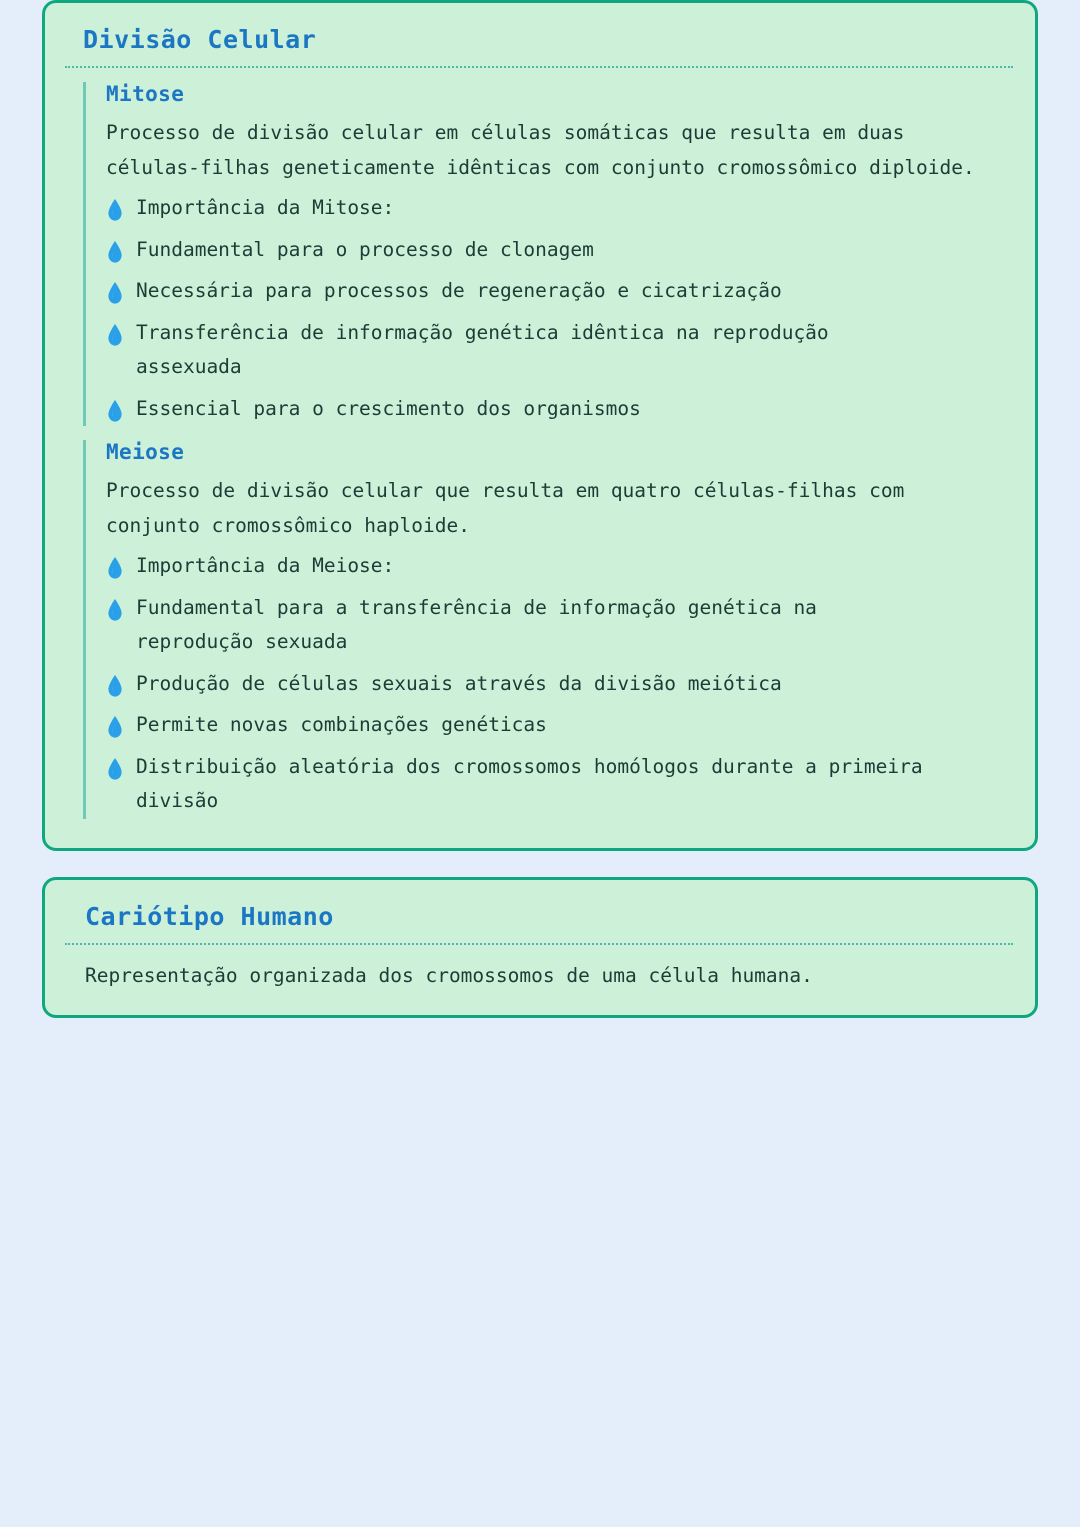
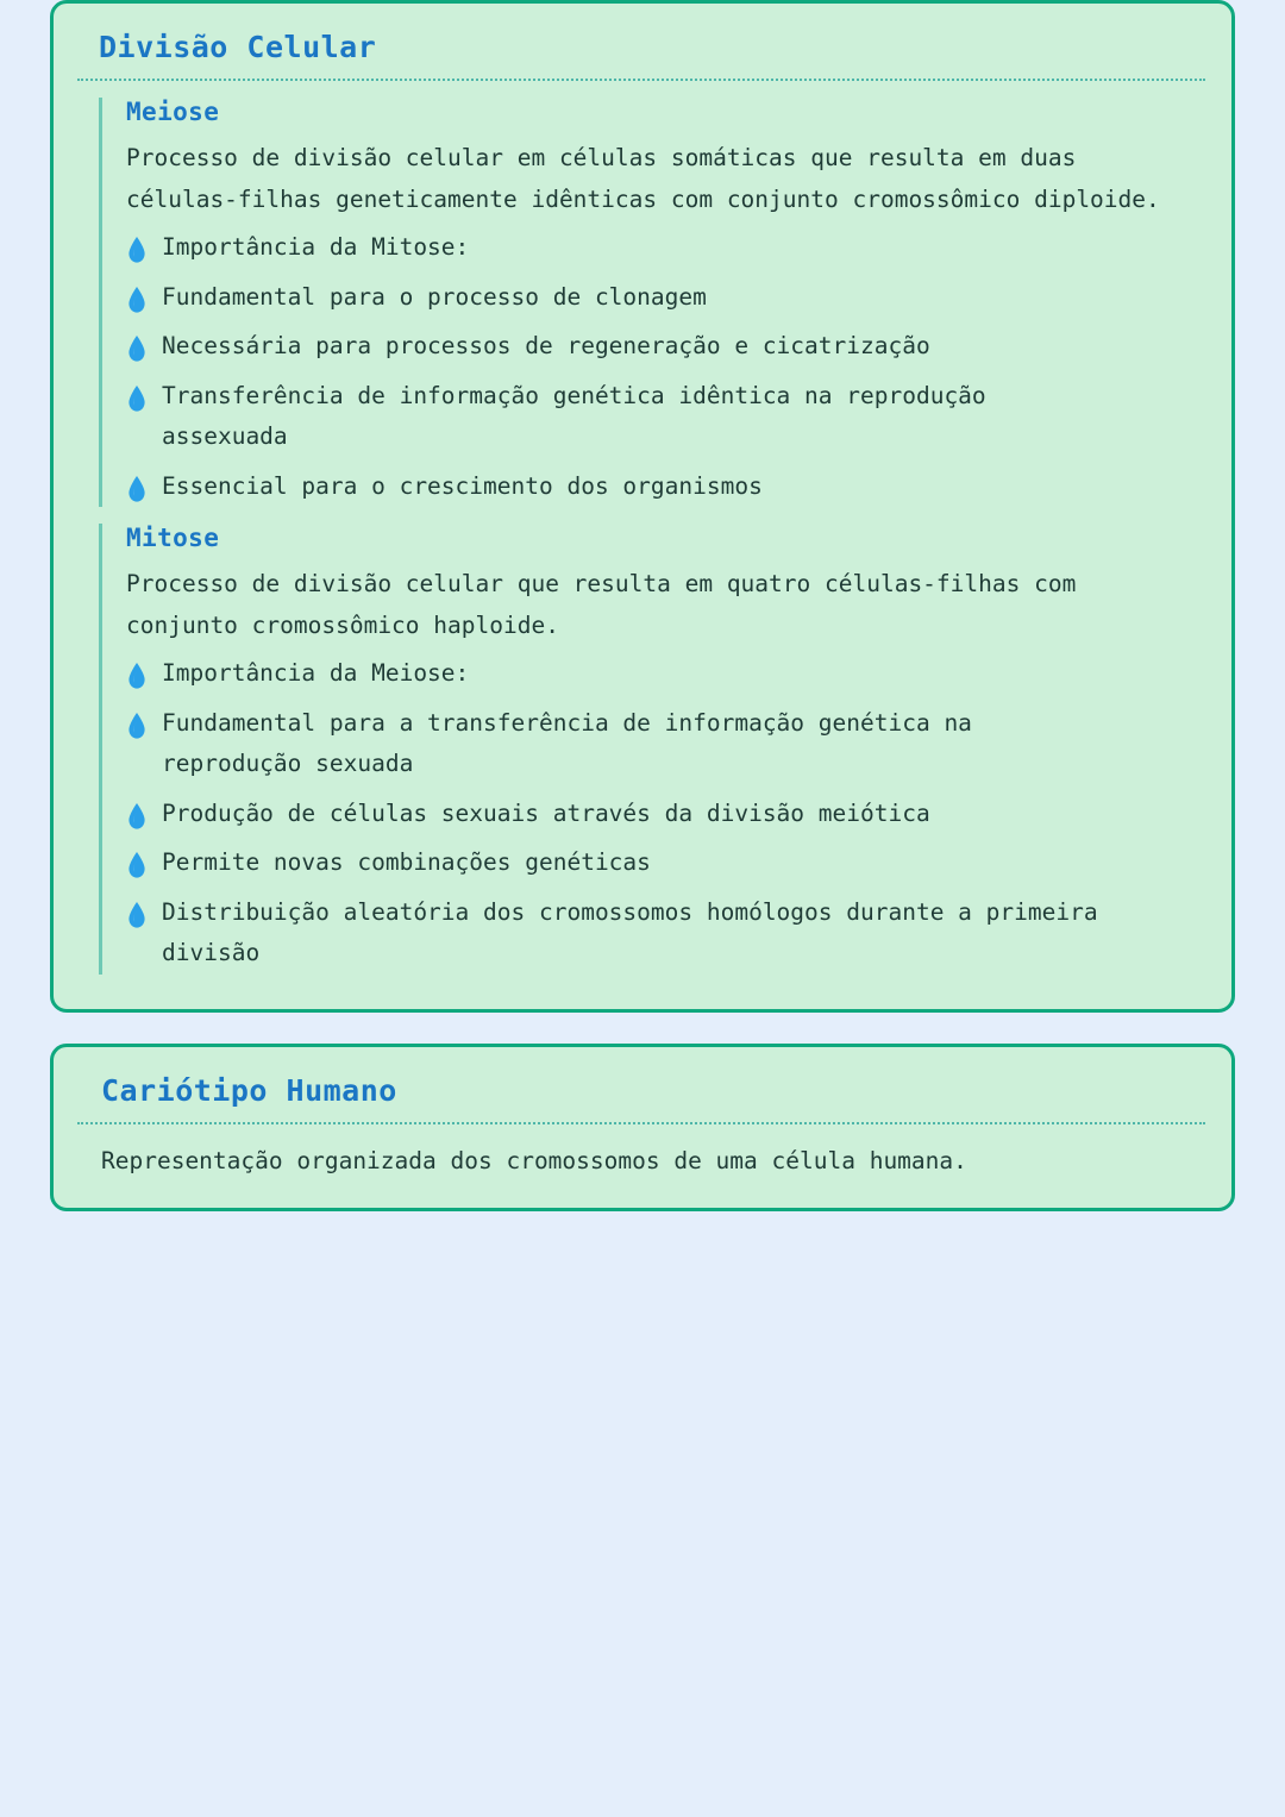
  Divisão Celular
- Mitose
+ Meiose
  Processo de divisão celular em células somáticas que resulta em duas células-filhas geneticamente idênticas com conjunto cromossômico diploide.
  Importância da Mitose:
  Fundamental para o processo de clonagem
  Necessária para processos de regeneração e cicatrização
  Transferência de informação genética idêntica na reprodução assexuada
  Essencial para o crescimento dos organismos
- Meiose
+ Mitose
  Processo de divisão celular que resulta em quatro células-filhas com conjunto cromossômico haploide.
  Importância da Meiose:
  Fundamental para a transferência de informação genética na reprodução sexuada
  Produção de células sexuais através da divisão meiótica
  Permite novas combinações genéticas
  Distribuição aleatória dos cromossomos homólogos durante a primeira divisão
  Cariótipo Humano
  Representação organizada dos cromossomos de uma célula humana.
